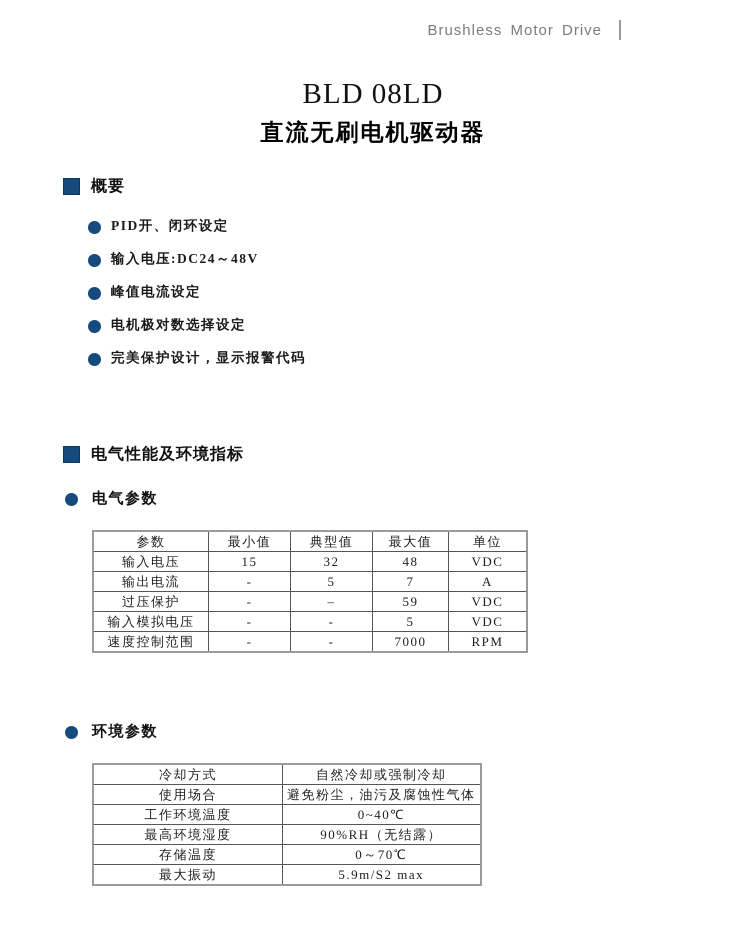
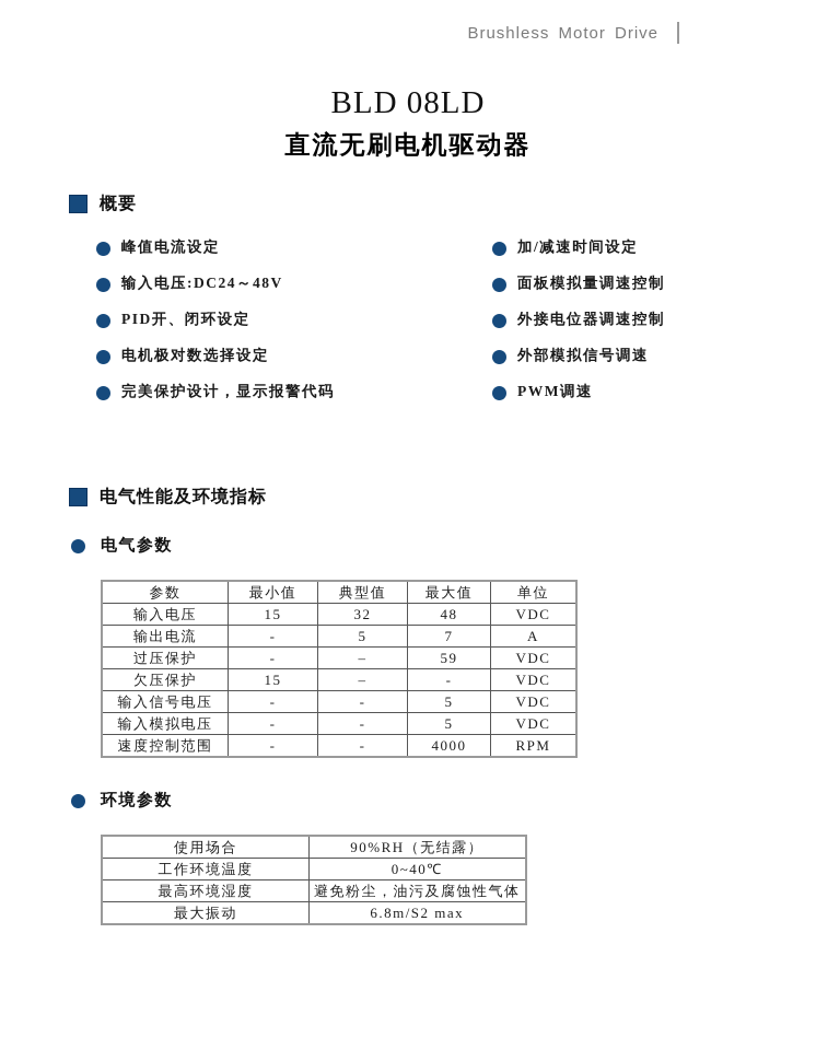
  Brushless Motor Drive
  BLD 08LD
  直流无刷电机驱动器
  概要
- PID开、闭环设定
+ 峰值电流设定
  输入电压:DC24～48V
- 峰值电流设定
+ PID开、闭环设定
  电机极对数选择设定
  完美保护设计，显示报警代码
+ 加/减速时间设定
+ 面板模拟量调速控制
+ 外接电位器调速控制
+ 外部模拟信号调速
+ PWM调速
  电气性能及环境指标
  电气参数
  	参数	最小值	典型值	最大值	单位
  输入电压	15	32	48	VDC
  输出电流	-	5	7	A
  过压保护	-	–	59	VDC
+ 欠压保护	15	–	-	VDC
+ 输入信号电压	-	-	5	VDC
  输入模拟电压	-	-	5	VDC
- 速度控制范围	-	-	7000	RPM
+ 速度控制范围	-	-	4000	RPM
  环境参数
- 冷却方式	自然冷却或强制冷却
- 使用场合	避免粉尘，油污及腐蚀性气体
+ 使用场合	90%RH（无结露）
  工作环境温度	0~40℃
- 最高环境湿度	90%RH（无结露）
+ 最高环境湿度	避免粉尘，油污及腐蚀性气体
- 存储温度	0～70℃
- 最大振动	5.9m/S2 max
+ 最大振动	6.8m/S2 max
